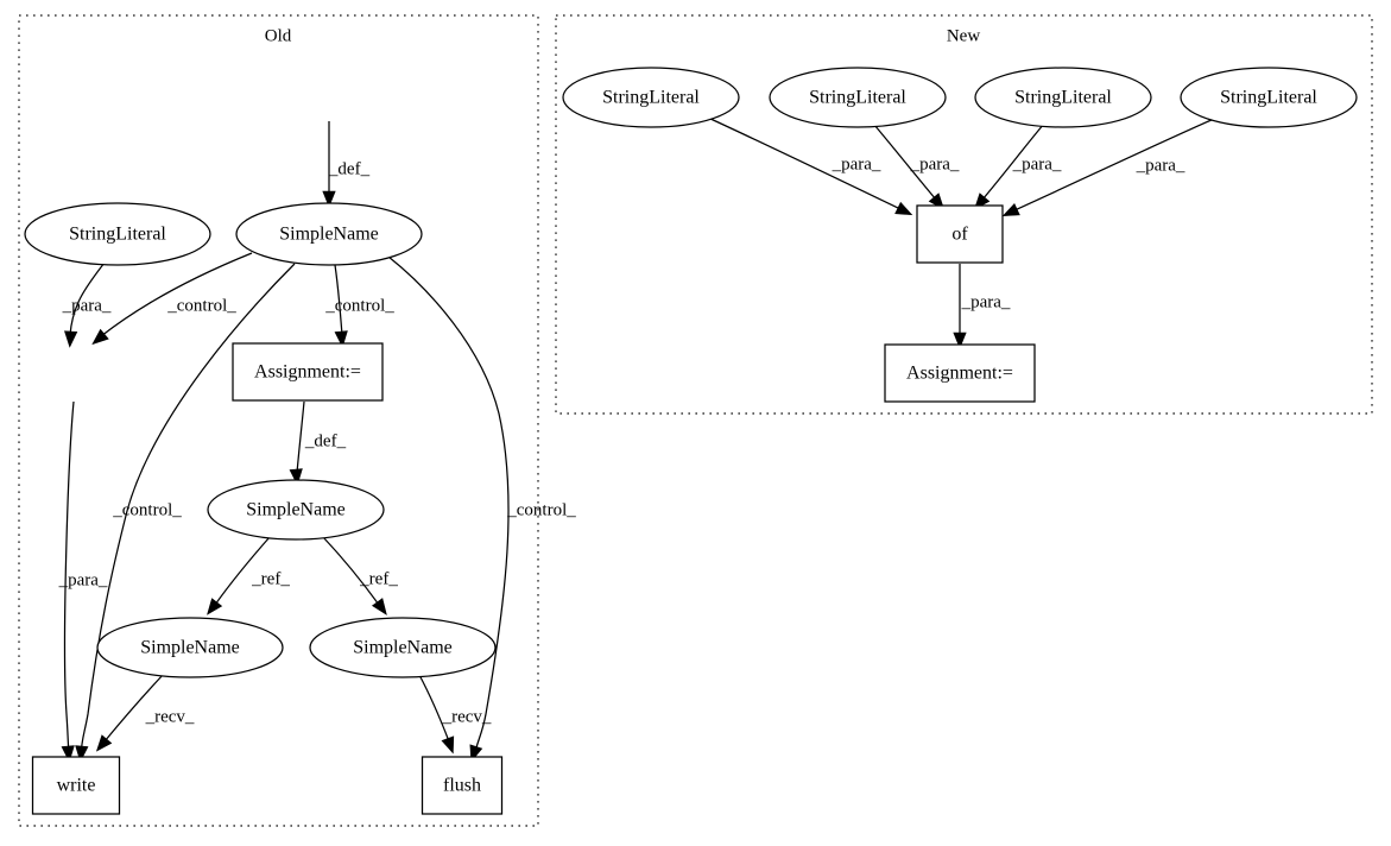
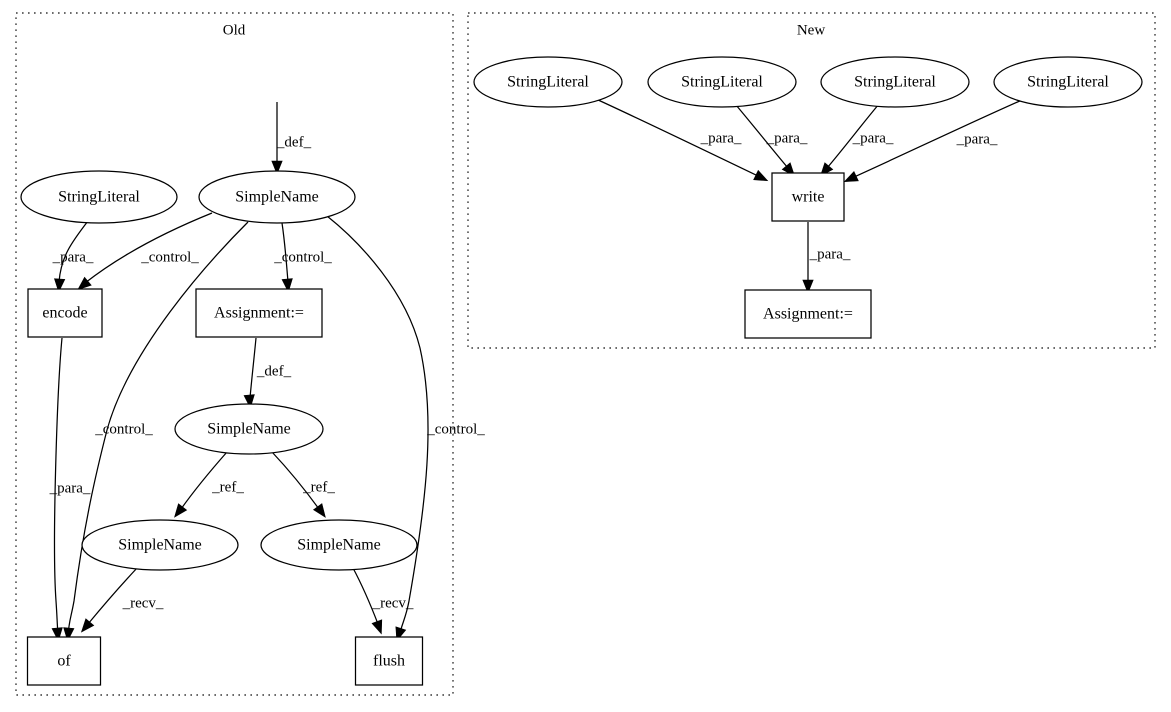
  Old
  New
  StringLiteral
  SimpleName
+ encode
  Assignment:=
  SimpleName
  SimpleName
  SimpleName
- write
+ of
  flush
  StringLiteral
  StringLiteral
  StringLiteral
  StringLiteral
- of
+ write
  Assignment:=
  _def_
  _para_
  _control_
  _control_
  _control_
  _control_
  _para_
  _def_
  _ref_
  _ref_
  _recv_
  _recv_
  _para_
  _para_
  _para_
  _para_
  _para_
